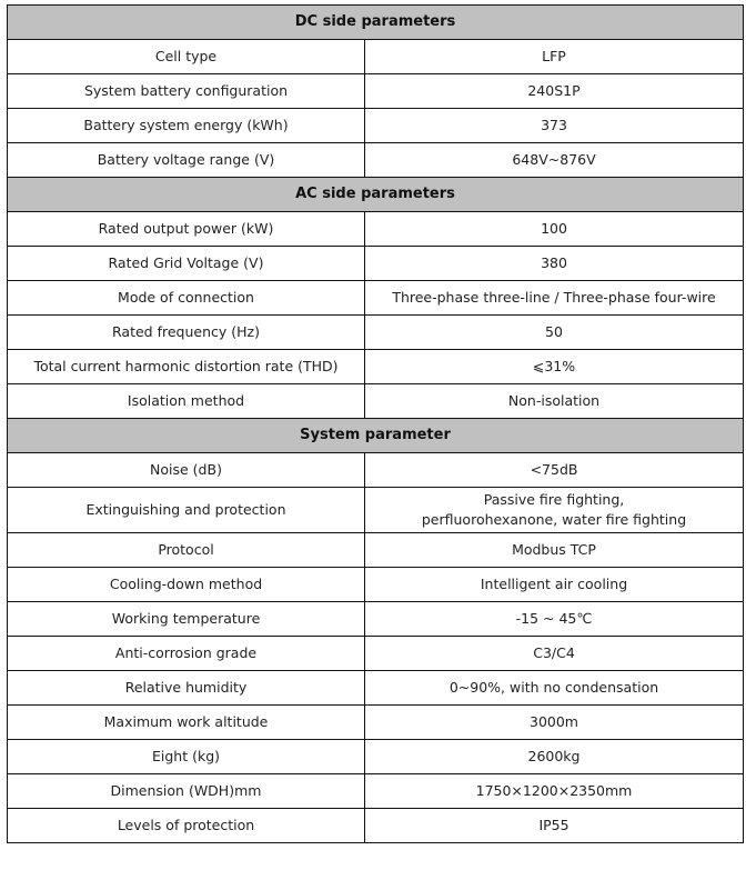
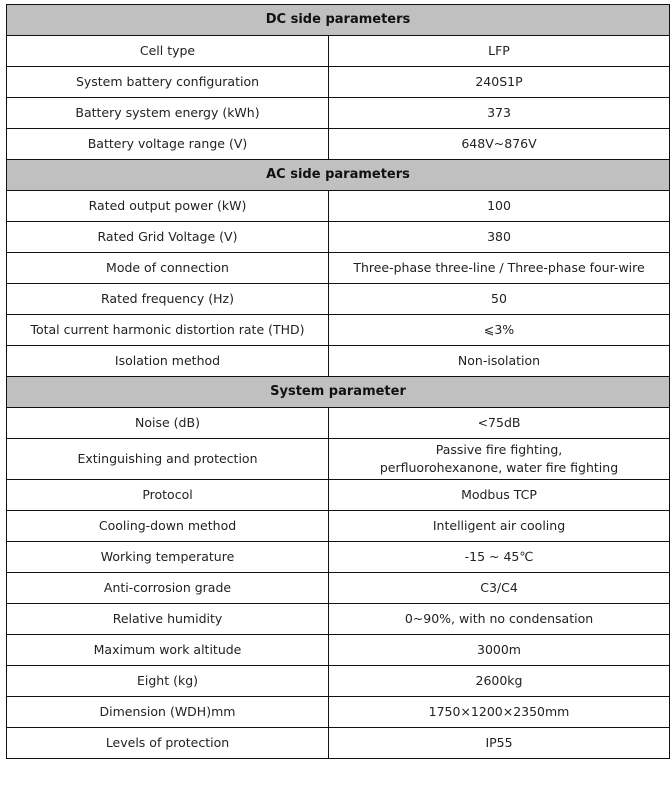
  DC side parameters
  Cell type	LFP
  System battery configuration	240S1P
  Battery system energy (kWh)	373
  Battery voltage range (V)	648V~876V
  AC side parameters
  Rated output power (kW)	100
  Rated Grid Voltage (V)	380
  Mode of connection	Three-phase three-line / Three-phase four-wire
  Rated frequency (Hz)	50
- Total current harmonic distortion rate (THD)	⩽31%
+ Total current harmonic distortion rate (THD)	⩽3%
  Isolation method	Non-isolation
  System parameter
  Noise (dB)	<75dB
  Extinguishing and protection	Passive fire fighting, perfluorohexanone, water fire fighting
  Protocol	Modbus TCP
  Cooling-down method	Intelligent air cooling
  Working temperature	-15 ~ 45℃
  Anti-corrosion grade	C3/C4
  Relative humidity	0~90%, with no condensation
  Maximum work altitude	3000m
  Eight (kg)	2600kg
  Dimension (WDH)mm	1750×1200×2350mm
  Levels of protection	IP55
